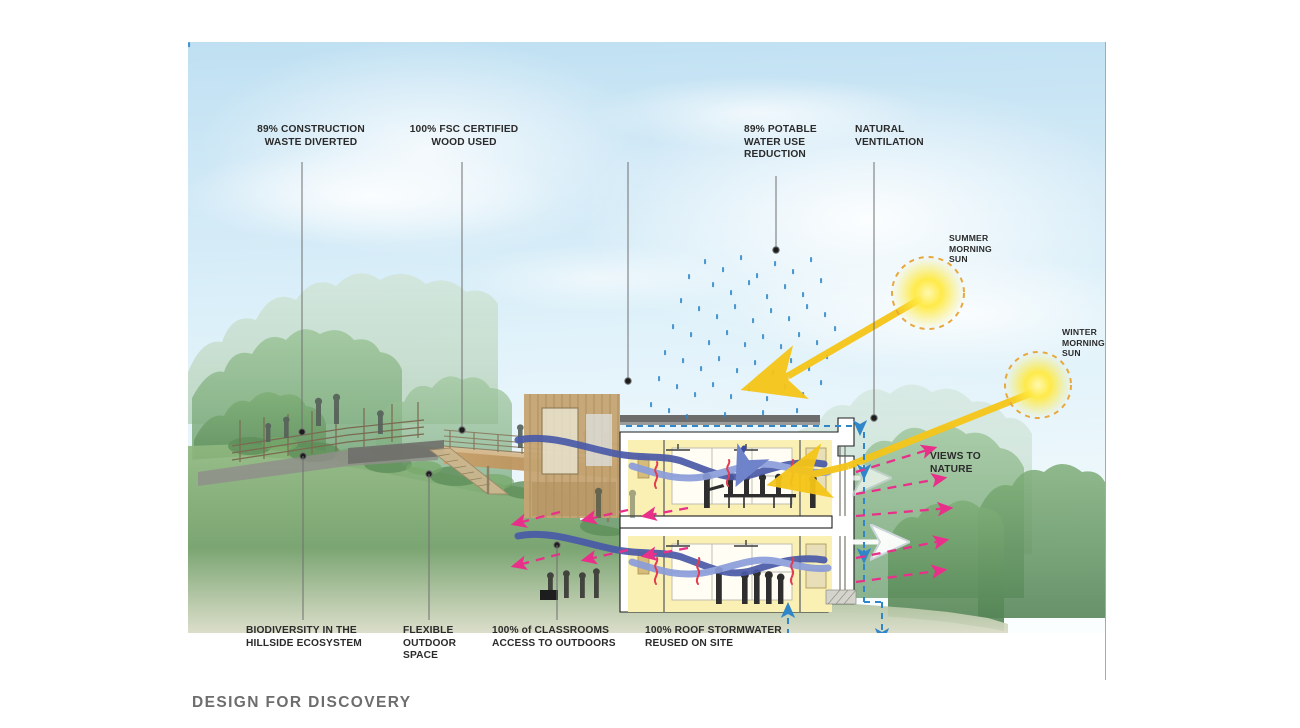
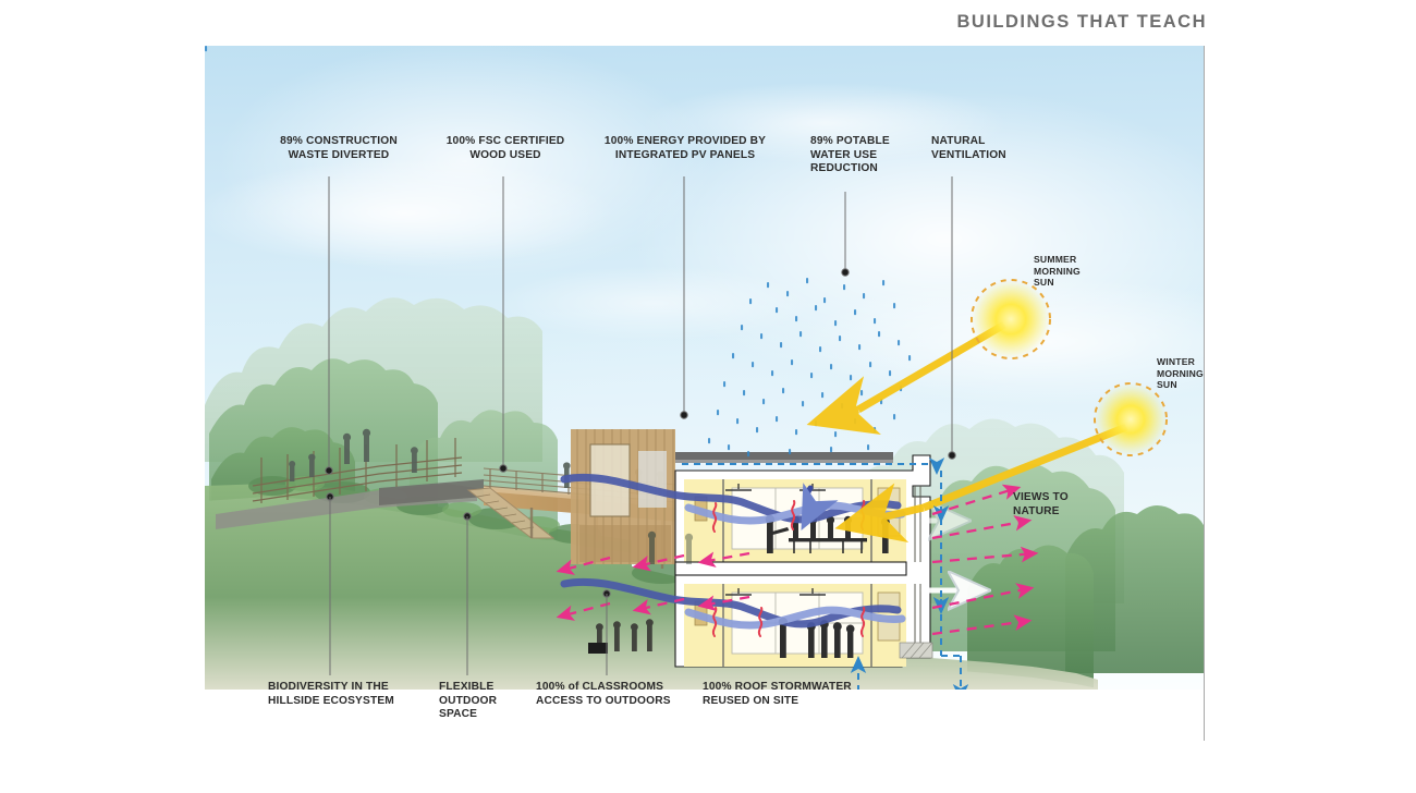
+ BUILDINGS THAT TEACH
  89% CONSTRUCTION
  WASTE DIVERTED
  100% FSC CERTIFIED
  WOOD USED
+ 100% ENERGY PROVIDED BY
+ INTEGRATED PV PANELS
  89% POTABLE
  WATER USE
  REDUCTION
  NATURAL
  VENTILATION
  BIODIVERSITY IN THE
  HILLSIDE ECOSYSTEM
  FLEXIBLE
  OUTDOOR
  SPACE
  100% of CLASSROOMS
  ACCESS TO OUTDOORS
  100% ROOF STORMWATER
  REUSED ON SITE
  SUMMER
  MORNING
  SUN
  WINTER
  MORNING
  SUN
  VIEWS TO
  NATURE
- DESIGN FOR DISCOVERY
